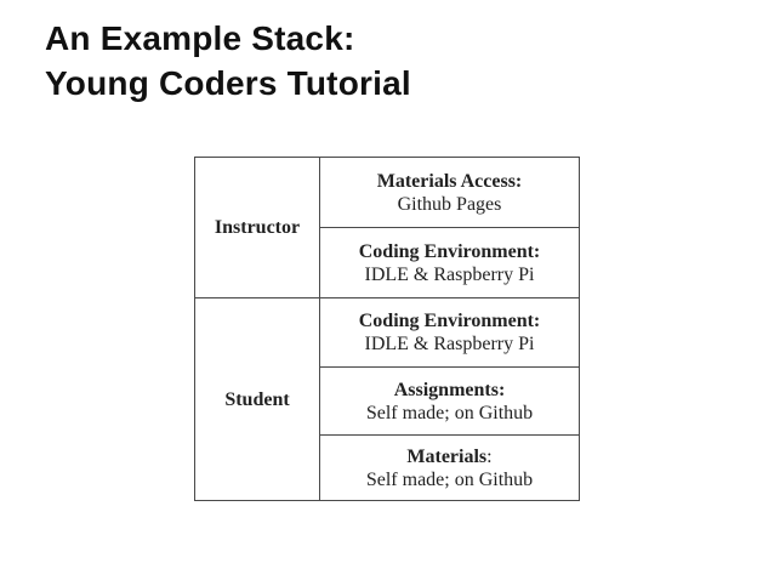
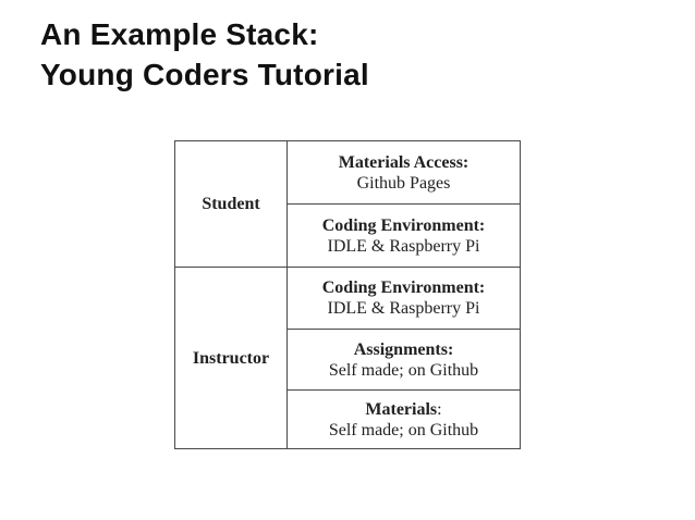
  An Example Stack:
  Young Coders Tutorial
- Instructor	Materials Access: Github Pages
+ Student	Materials Access: Github Pages
  Coding Environment: IDLE & Raspberry Pi
- Student	Coding Environment: IDLE & Raspberry Pi
+ Instructor	Coding Environment: IDLE & Raspberry Pi
  Assignments: Self made; on Github
  Materials: Self made; on Github
